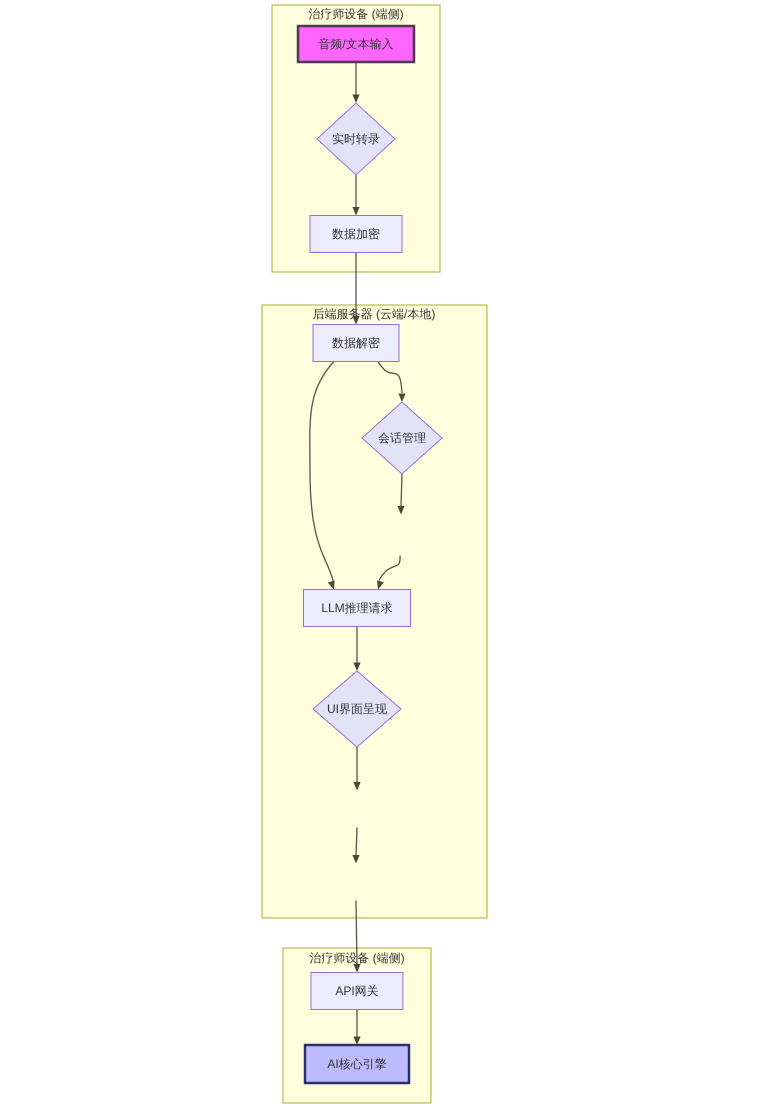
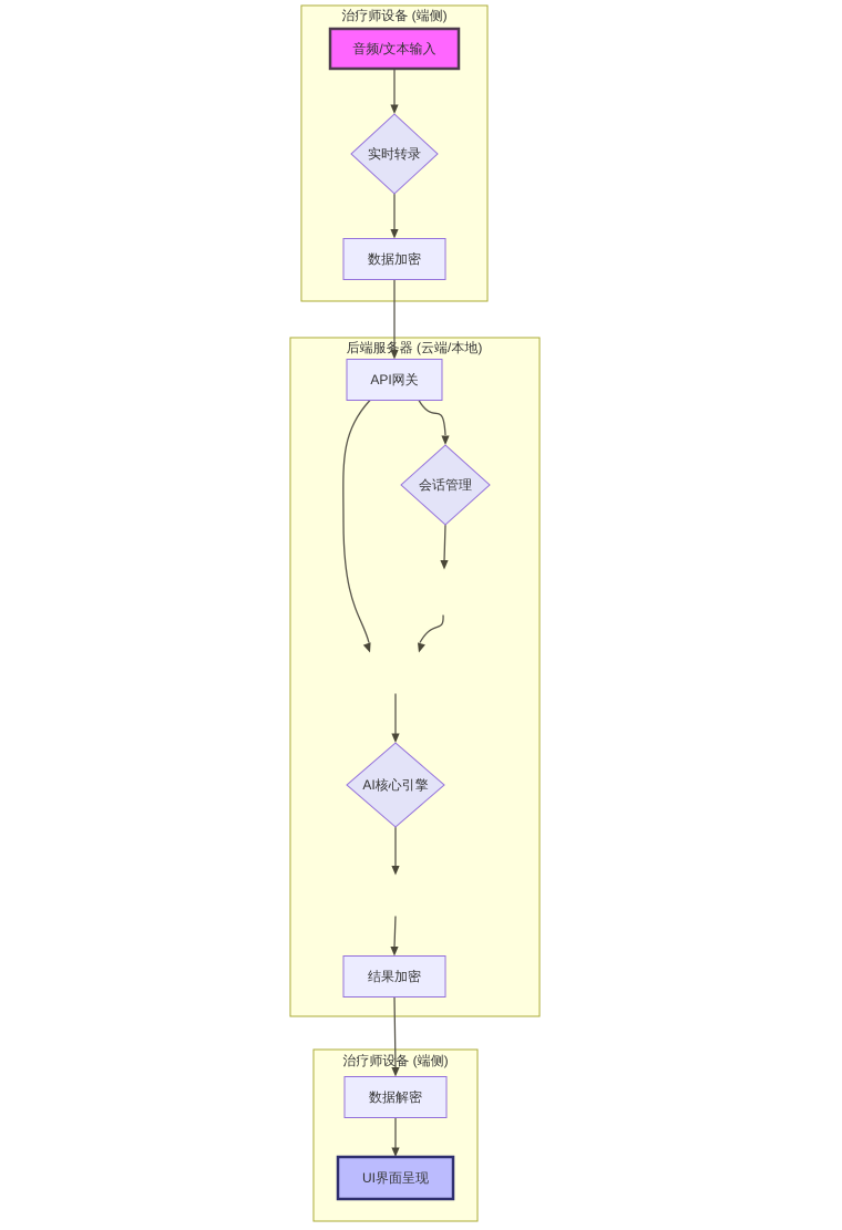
  治疗师设备 (端侧)
  后端服务器 (云端/本地)
  治疗师设备 (端侧)
  音频/文本输入
  实时转录
  数据加密
- 数据解密
+ API网关
  会话管理
- LLM推理请求
- UI界面呈现
+ AI核心引擎
+ 结果加密
- API网关
+ 数据解密
- AI核心引擎
+ UI界面呈现
